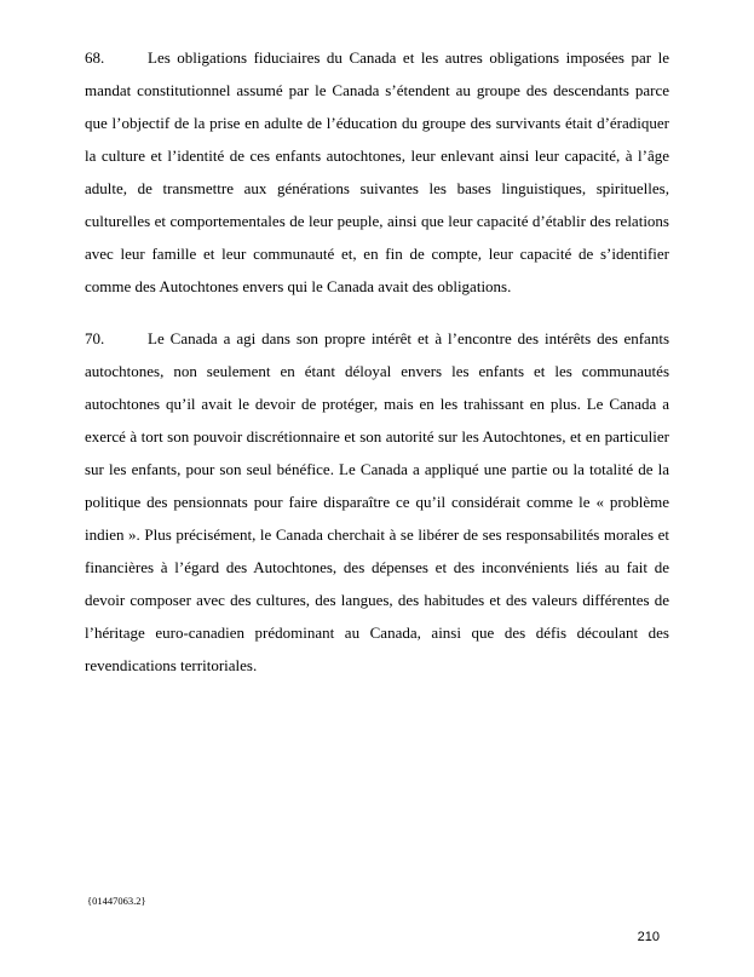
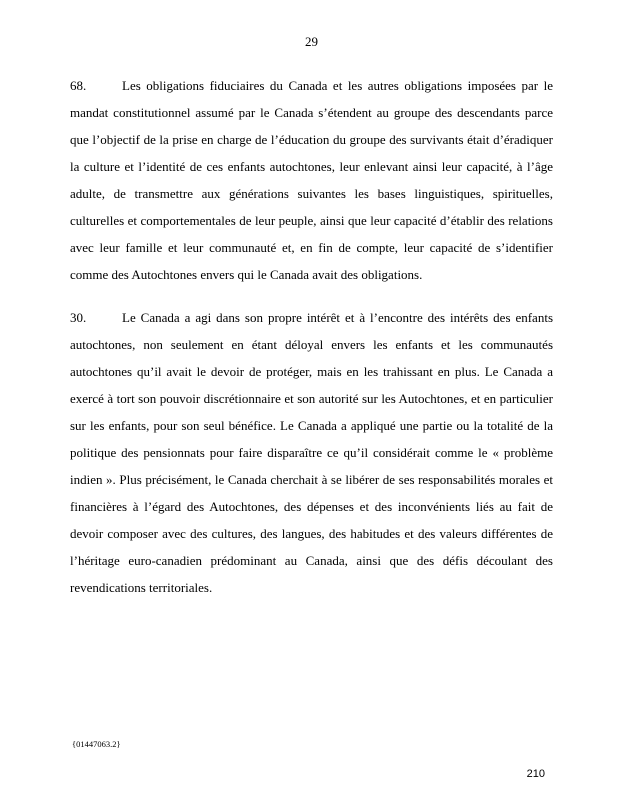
+ 29
- 68. Les obligations fiduciaires du Canada et les autres obligations imposées par le mandat constitutionnel assumé par le Canada s’étendent au groupe des descendants parce que l’objectif de la prise en adulte de l’éducation du groupe des survivants était d’éradiquer la culture et l’identité de ces enfants autochtones, leur enlevant ainsi leur capacité, à l’âge adulte, de transmettre aux générations suivantes les bases linguistiques, spirituelles, culturelles et comportementales de leur peuple, ainsi que leur capacité d’établir des relations avec leur famille et leur communauté et, en fin de compte, leur capacité de s’identifier comme des Autochtones envers qui le Canada avait des obligations.
+ 68. Les obligations fiduciaires du Canada et les autres obligations imposées par le mandat constitutionnel assumé par le Canada s’étendent au groupe des descendants parce que l’objectif de la prise en charge de l’éducation du groupe des survivants était d’éradiquer la culture et l’identité de ces enfants autochtones, leur enlevant ainsi leur capacité, à l’âge adulte, de transmettre aux générations suivantes les bases linguistiques, spirituelles, culturelles et comportementales de leur peuple, ainsi que leur capacité d’établir des relations avec leur famille et leur communauté et, en fin de compte, leur capacité de s’identifier comme des Autochtones envers qui le Canada avait des obligations.
- 70. Le Canada a agi dans son propre intérêt et à l’encontre des intérêts des enfants autochtones, non seulement en étant déloyal envers les enfants et les communautés autochtones qu’il avait le devoir de protéger, mais en les trahissant en plus. Le Canada a exercé à tort son pouvoir discrétionnaire et son autorité sur les Autochtones, et en particulier sur les enfants, pour son seul bénéfice. Le Canada a appliqué une partie ou la totalité de la politique des pensionnats pour faire disparaître ce qu’il considérait comme le « problème indien ». Plus précisément, le Canada cherchait à se libérer de ses responsabilités morales et financières à l’égard des Autochtones, des dépenses et des inconvénients liés au fait de devoir composer avec des cultures, des langues, des habitudes et des valeurs différentes de l’héritage euro-canadien prédominant au Canada, ainsi que des défis découlant des revendications territoriales.
+ 30. Le Canada a agi dans son propre intérêt et à l’encontre des intérêts des enfants autochtones, non seulement en étant déloyal envers les enfants et les communautés autochtones qu’il avait le devoir de protéger, mais en les trahissant en plus. Le Canada a exercé à tort son pouvoir discrétionnaire et son autorité sur les Autochtones, et en particulier sur les enfants, pour son seul bénéfice. Le Canada a appliqué une partie ou la totalité de la politique des pensionnats pour faire disparaître ce qu’il considérait comme le « problème indien ». Plus précisément, le Canada cherchait à se libérer de ses responsabilités morales et financières à l’égard des Autochtones, des dépenses et des inconvénients liés au fait de devoir composer avec des cultures, des langues, des habitudes et des valeurs différentes de l’héritage euro-canadien prédominant au Canada, ainsi que des défis découlant des revendications territoriales.
  {01447063.2}
  210
